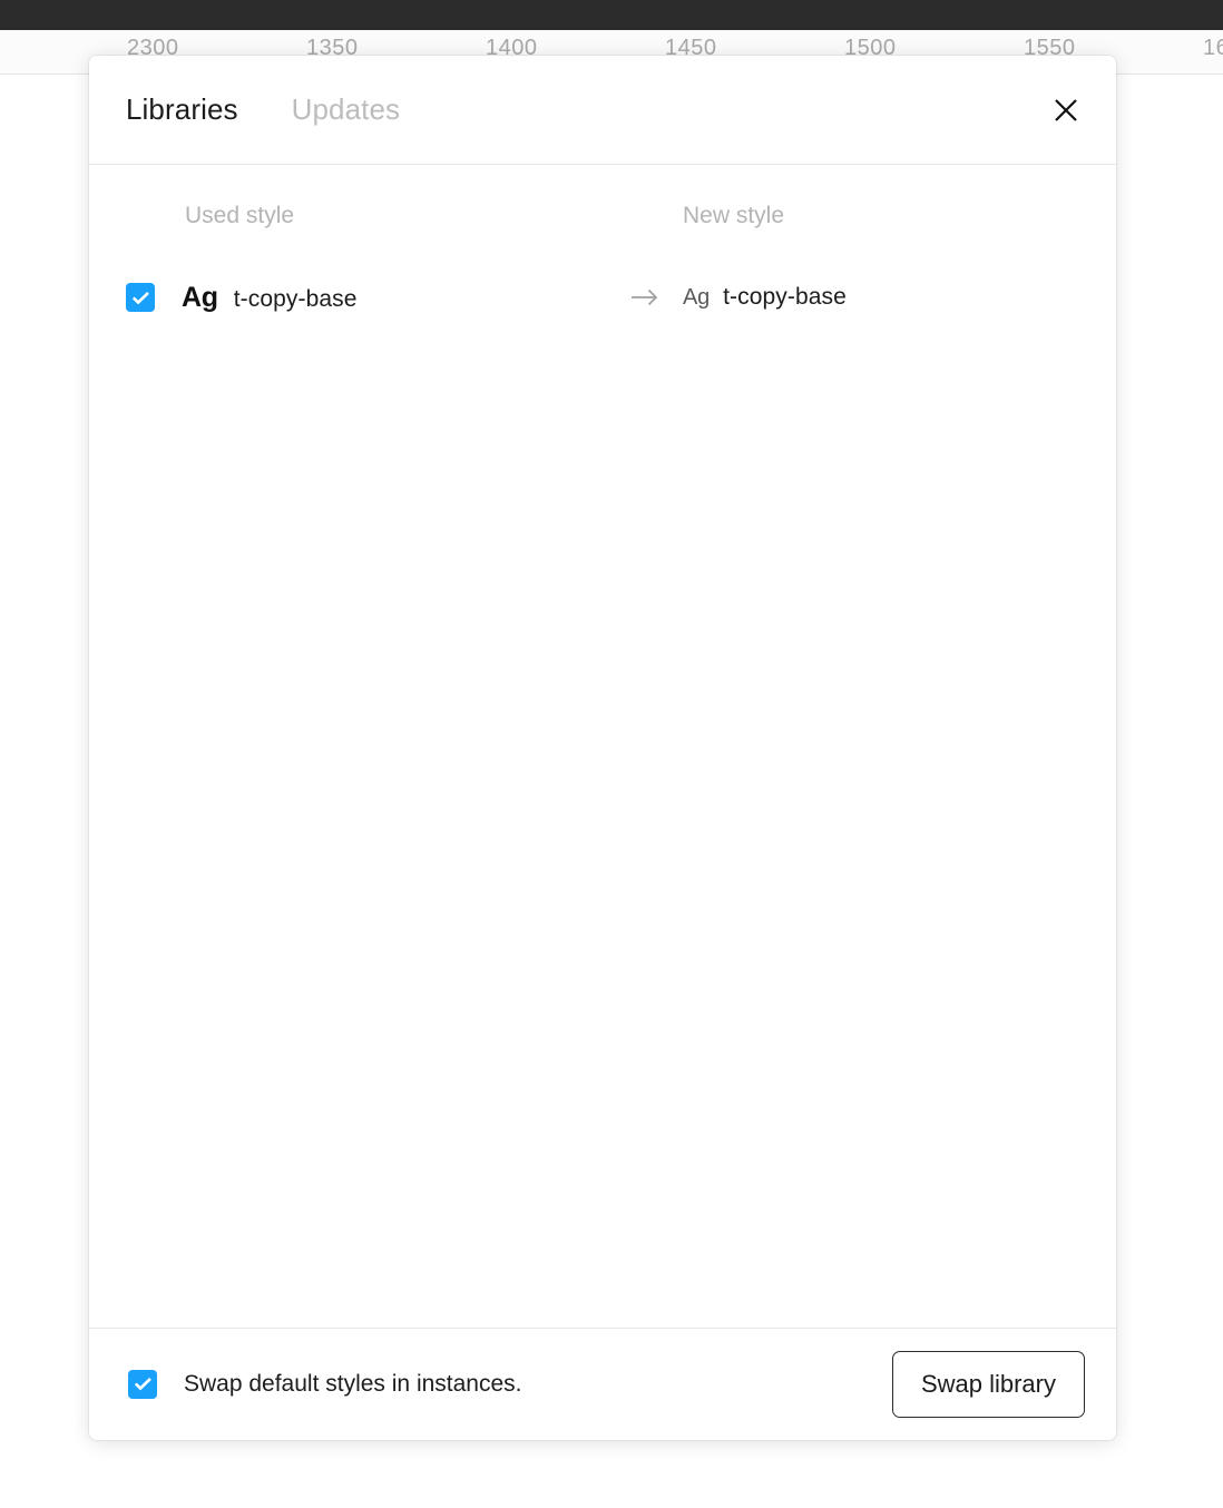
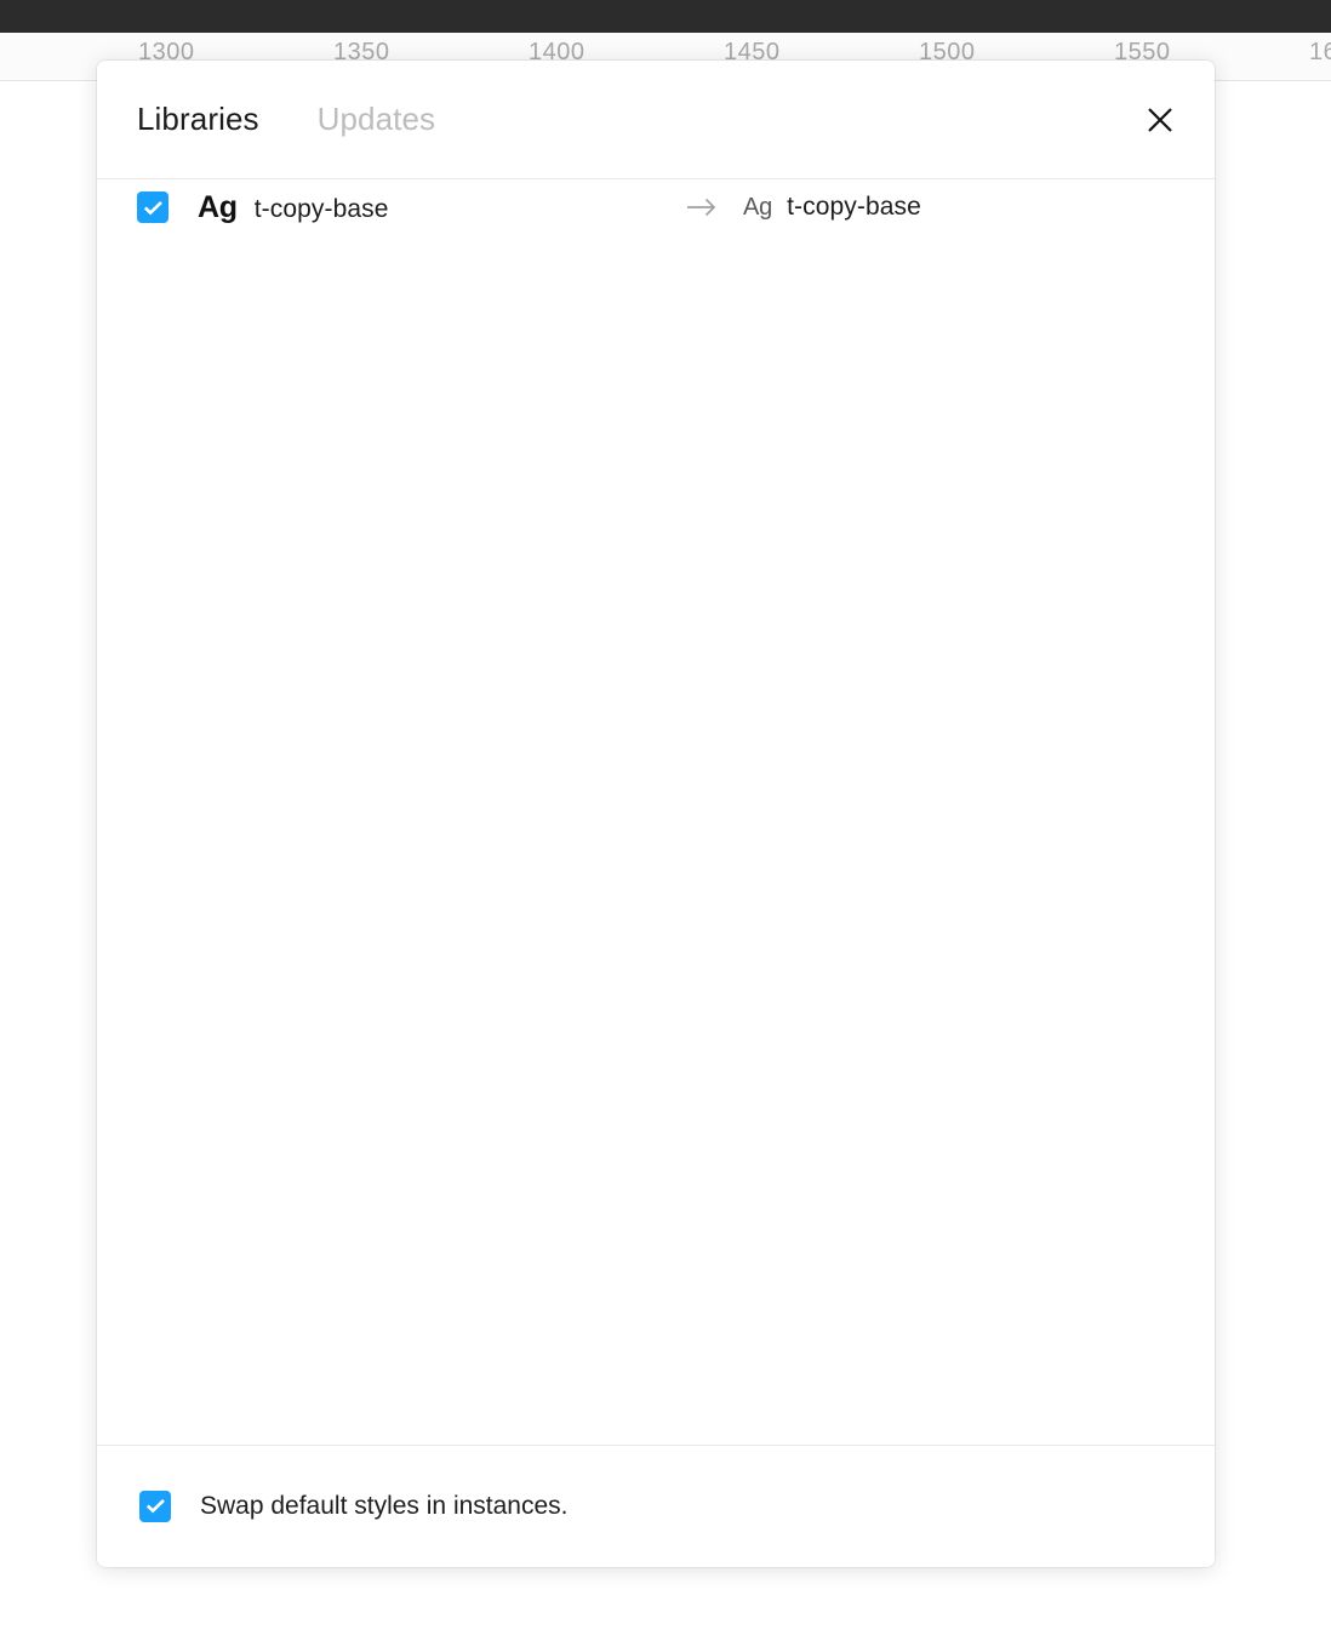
- 2300
+ 1300
  1350
  1400
  1450
  1500
  1550
  16
  Libraries
  Updates
- Used style
- New style
  Ag
  t-copy-base
  Ag
  t-copy-base
  Swap default styles in instances.
- Swap library
